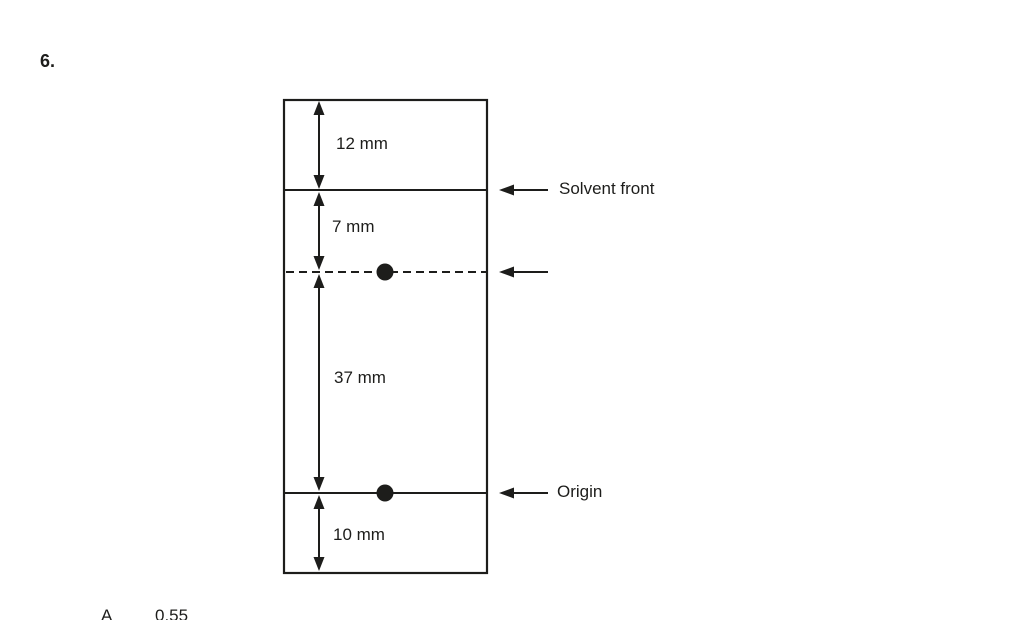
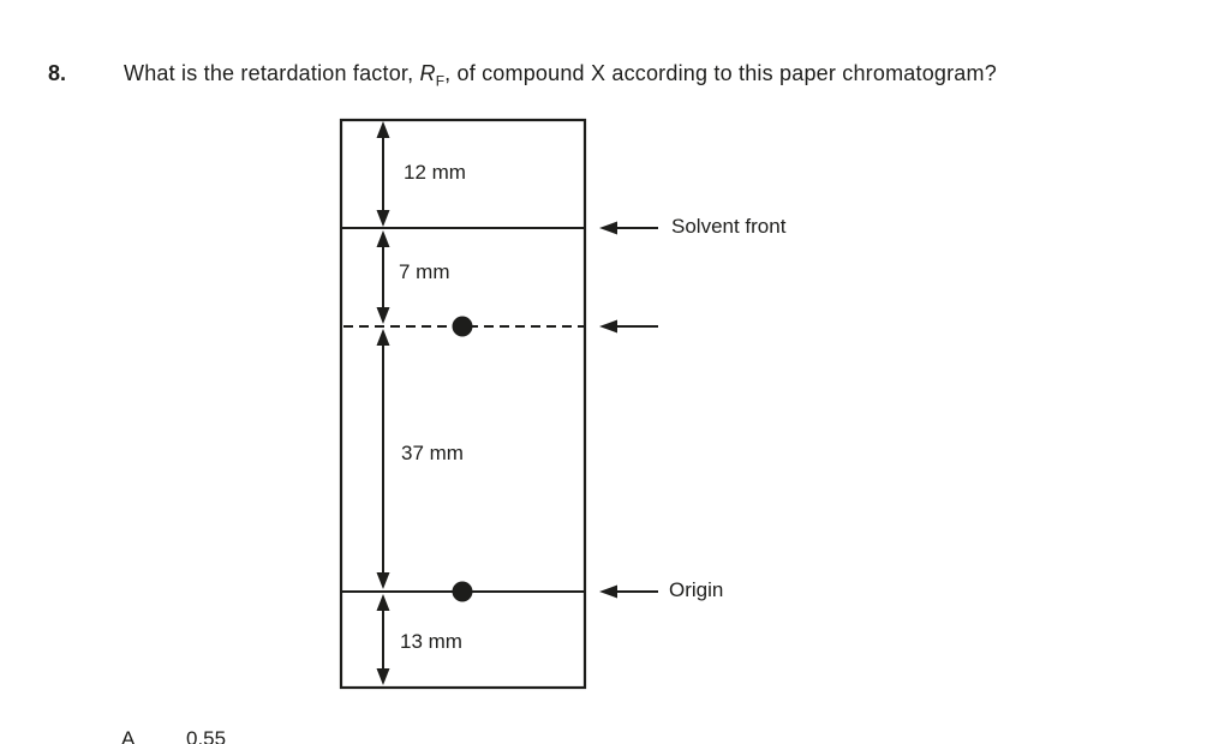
- 6.
+ 8.
+ What is the retardation factor, RF, of compound X according to this paper chromatogram?
  12 mm
  7 mm
  37 mm
- 10 mm
+ 13 mm
  Solvent front
  Origin
  A
  0.55
